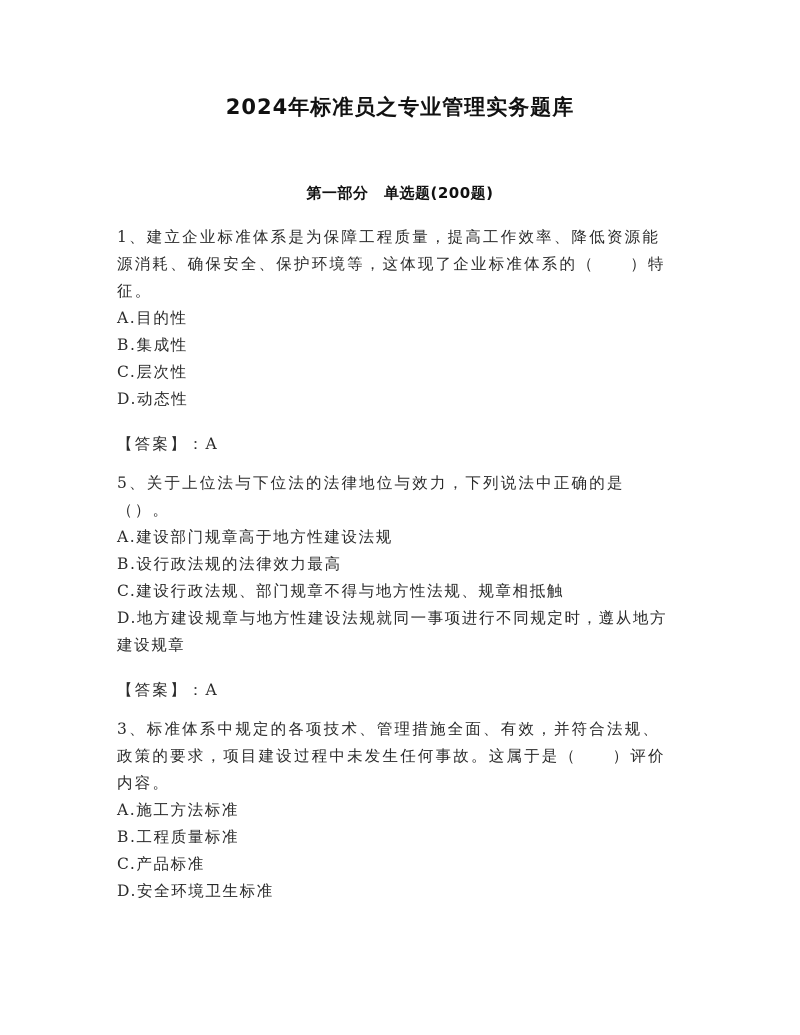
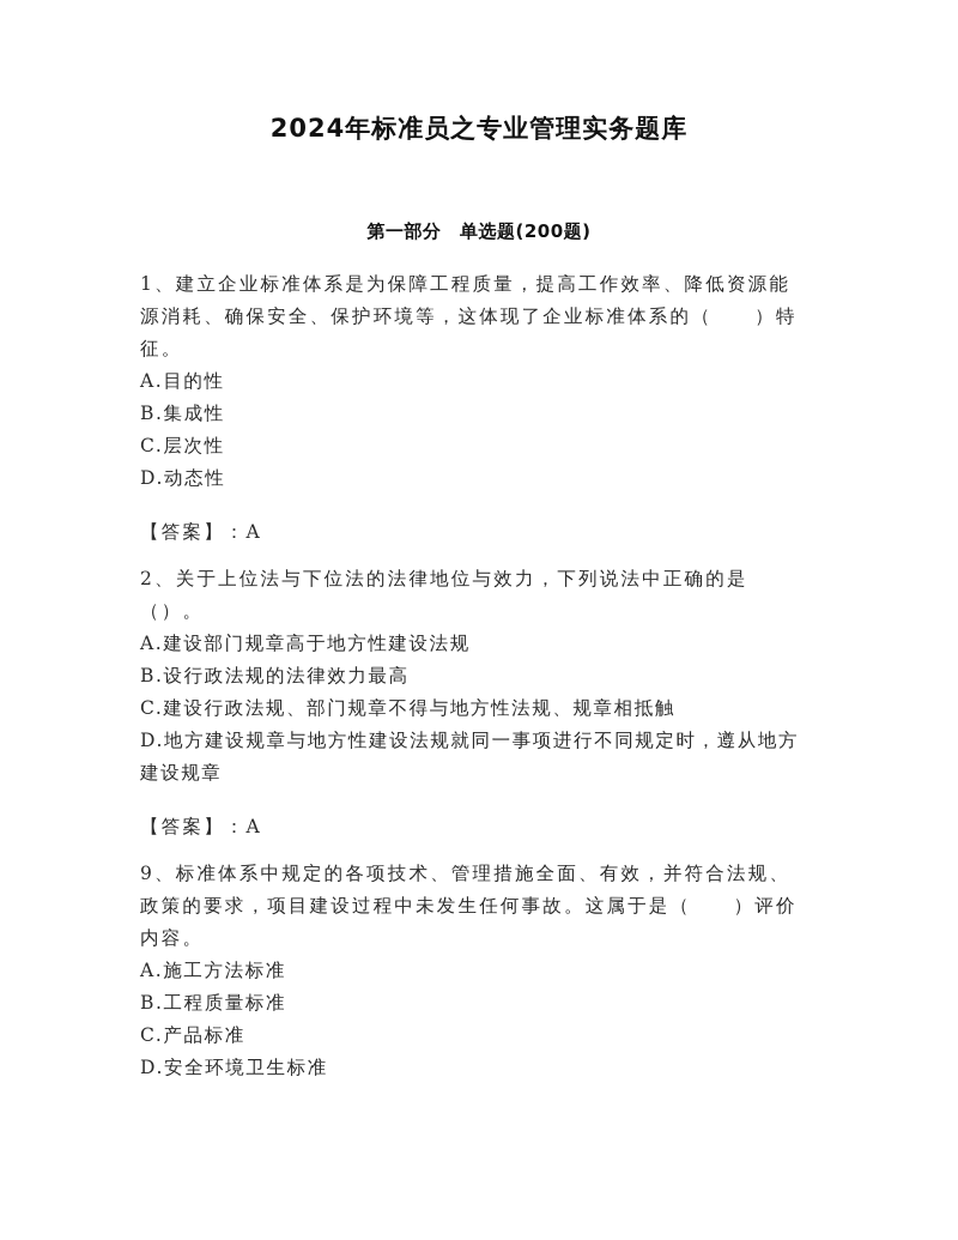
  2024年标准员之专业管理实务题库
  第一部分 单选题(200题)
  1、建立企业标准体系是为保障工程质量，提高工作效率、降低资源能源消耗、确保安全、保护环境等，这体现了企业标准体系的（ ）特征。
  A.目的性
  B.集成性
  C.层次性
  D.动态性
  【答案】：A
- 5、关于上位法与下位法的法律地位与效力，下列说法中正确的是（）。
+ 2、关于上位法与下位法的法律地位与效力，下列说法中正确的是（）。
  A.建设部门规章高于地方性建设法规
  B.设行政法规的法律效力最高
  C.建设行政法规、部门规章不得与地方性法规、规章相抵触
  D.地方建设规章与地方性建设法规就同一事项进行不同规定时，遵从地方建设规章
  【答案】：A
- 3、标准体系中规定的各项技术、管理措施全面、有效，并符合法规、政策的要求，项目建设过程中未发生任何事故。这属于是（ ）评价内容。
+ 9、标准体系中规定的各项技术、管理措施全面、有效，并符合法规、政策的要求，项目建设过程中未发生任何事故。这属于是（ ）评价内容。
  A.施工方法标准
  B.工程质量标准
  C.产品标准
  D.安全环境卫生标准
